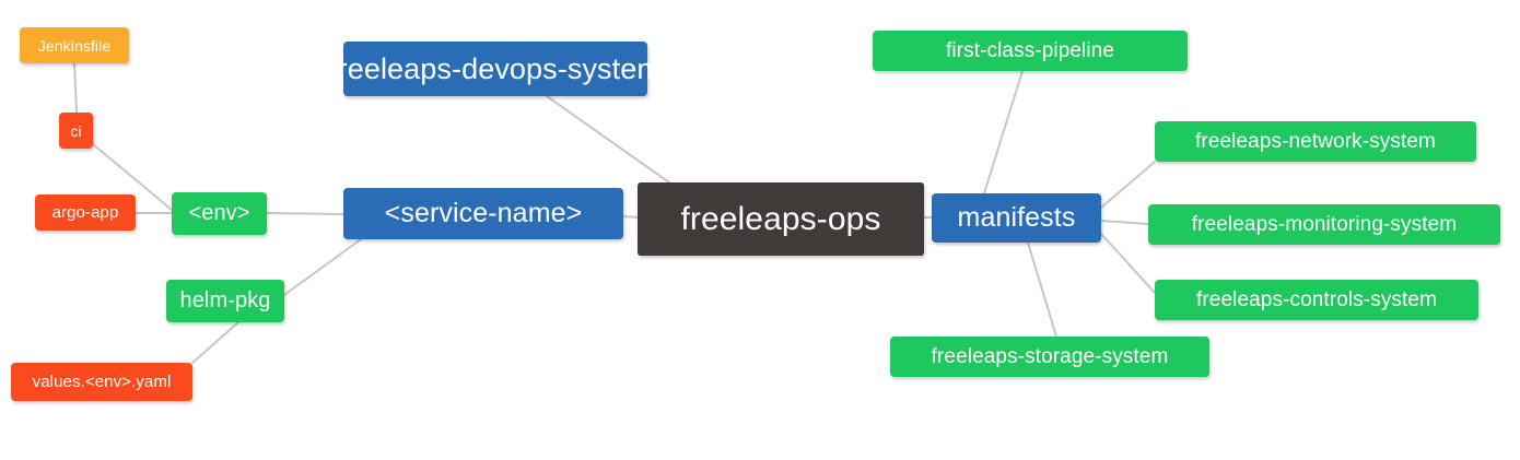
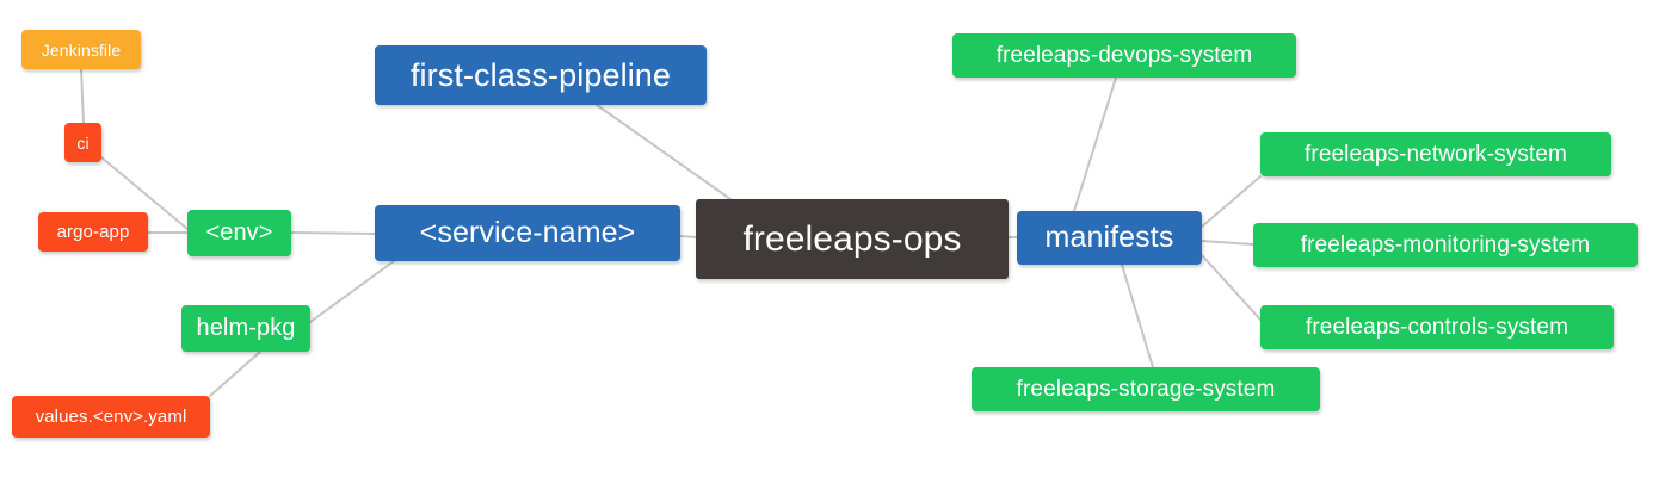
  Jenkinsfile
  ci
  argo-app
  <env>
  helm-pkg
  values.<env>.yaml
- freeleaps-devops-system
+ first-class-pipeline
  <service-name>
  freeleaps-ops
  manifests
- first-class-pipeline
+ freeleaps-devops-system
  freeleaps-network-system
  freeleaps-monitoring-system
  freeleaps-controls-system
  freeleaps-storage-system
